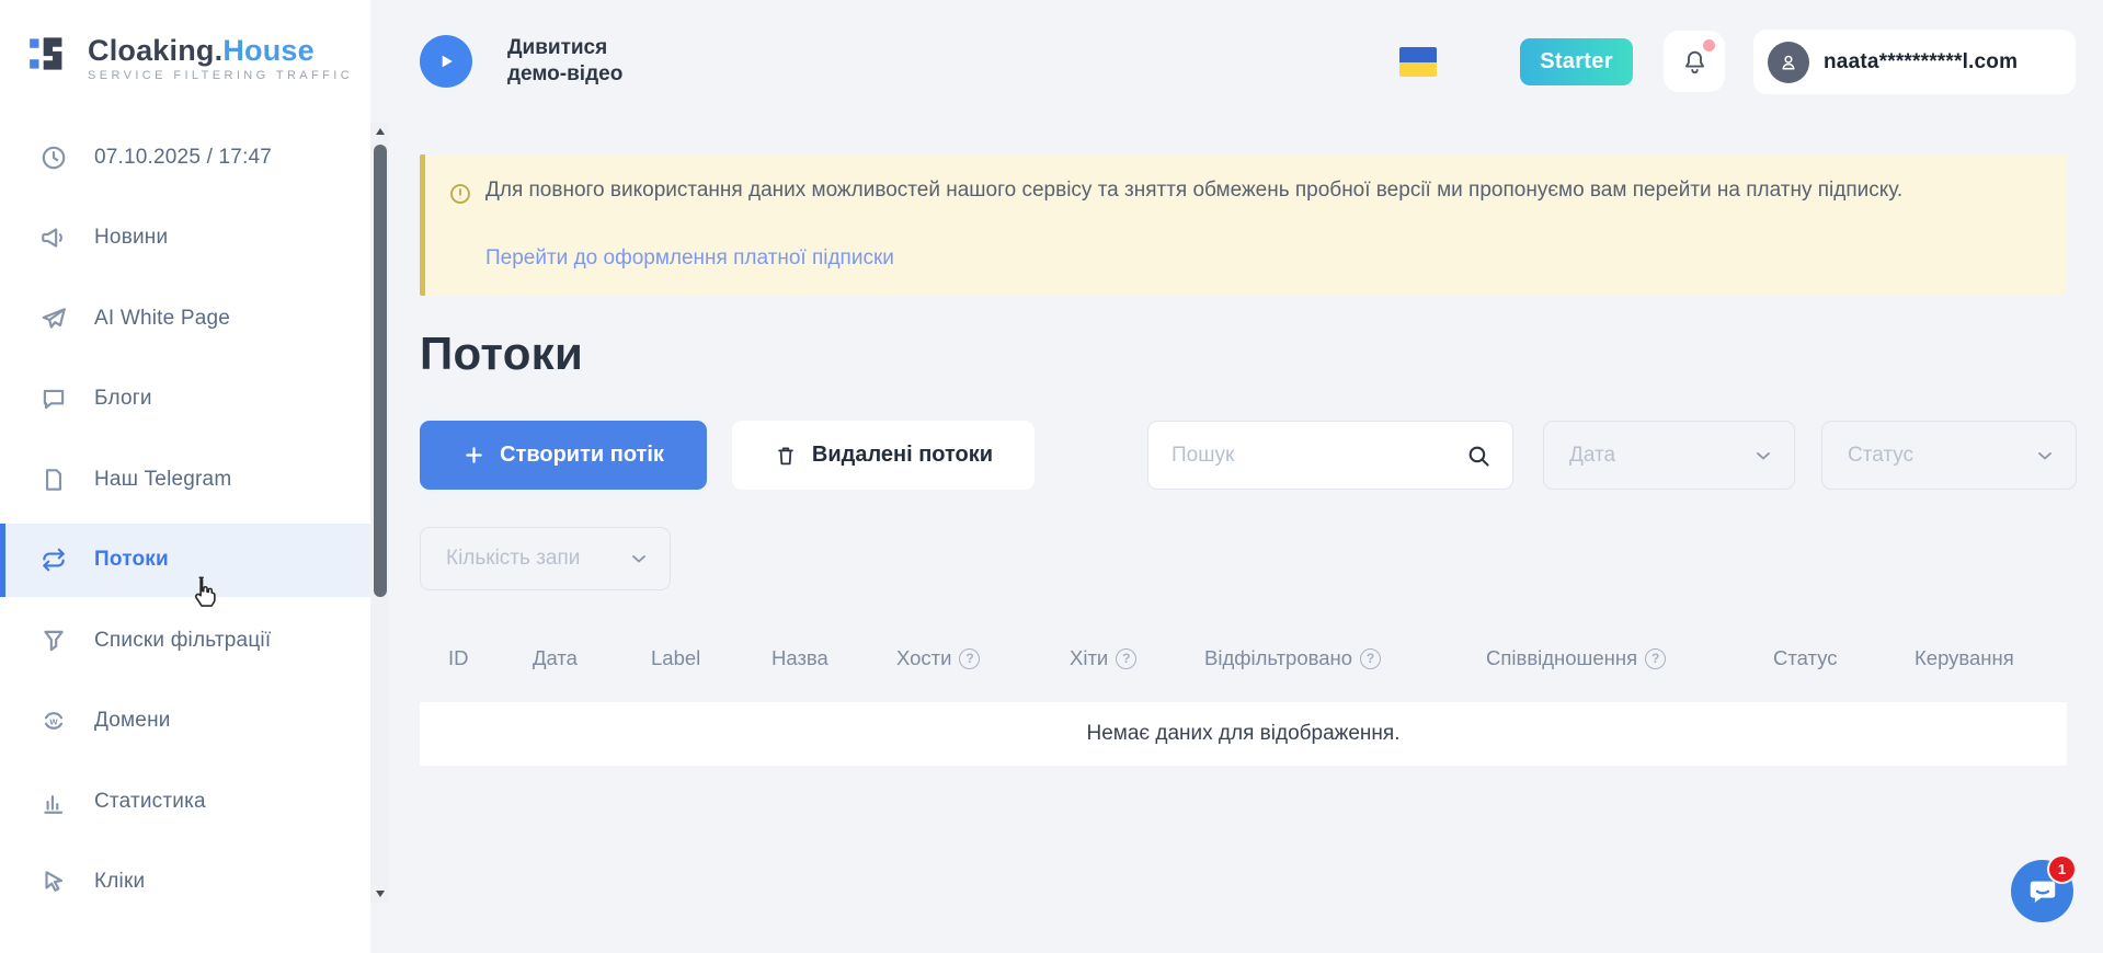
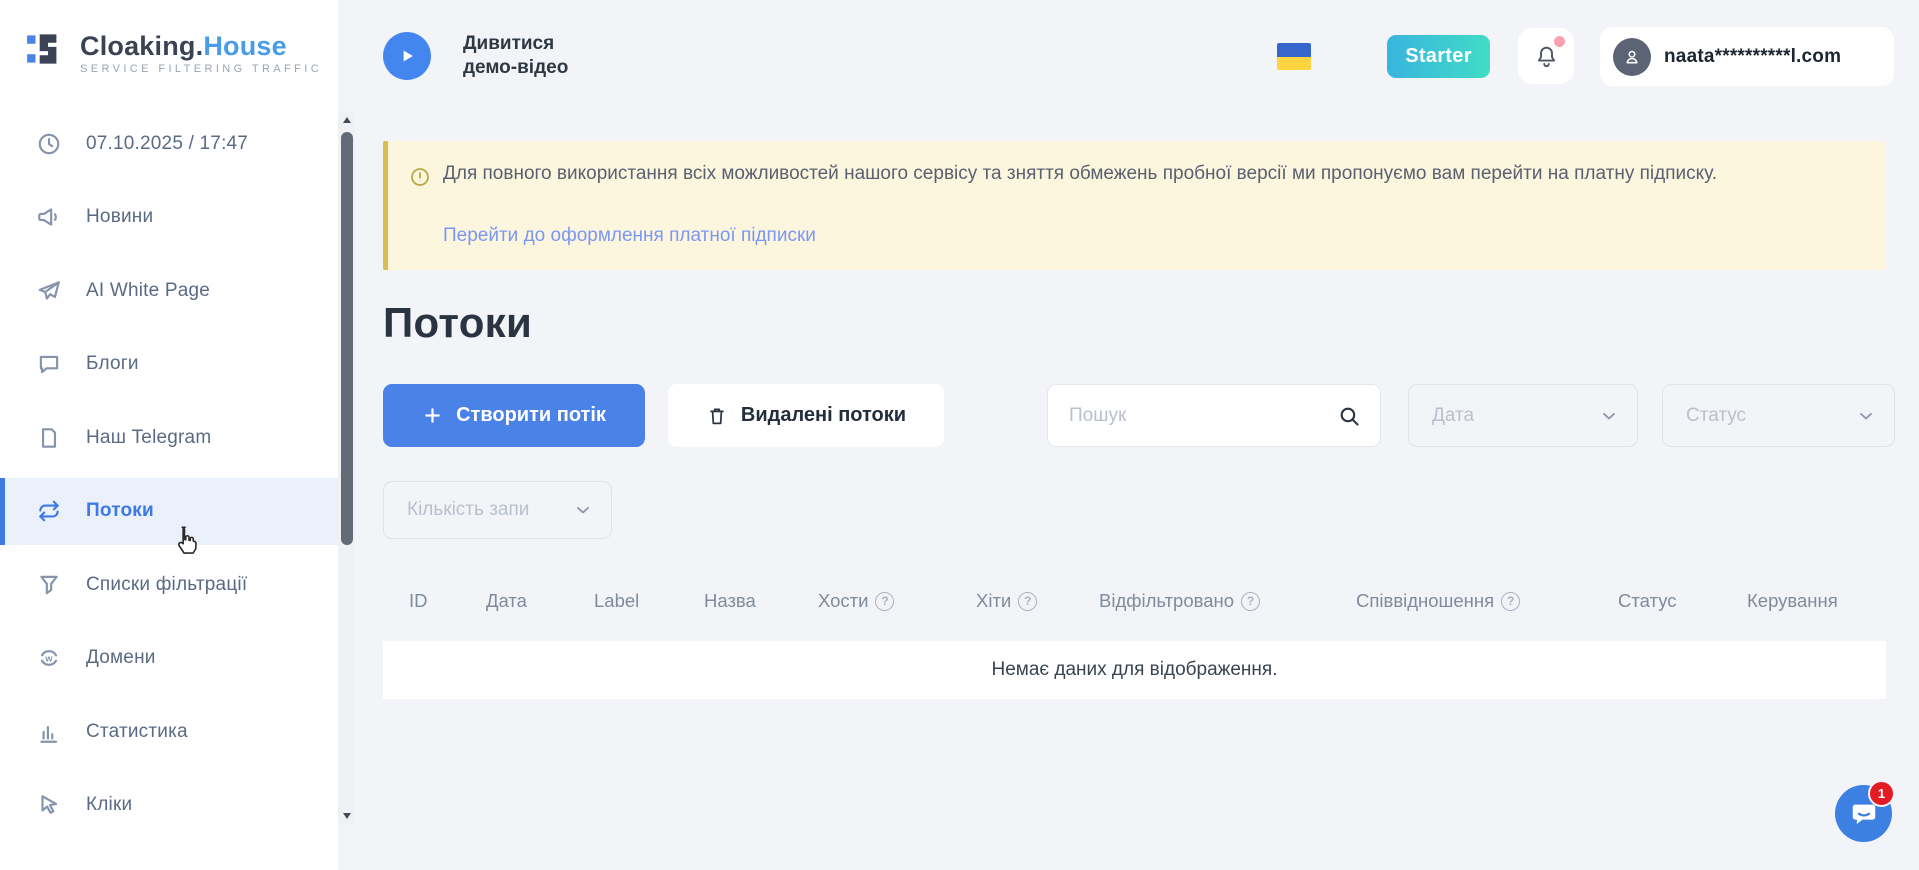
  Cloaking.House
  SERVICE FILTERING TRAFFIC
  07.10.2025 / 17:47
  Новини
  AI White Page
  Блоги
  Наш Telegram
  Потоки
  Списки фільтрації
  w
  Домени
  Статистика
  Кліки
  Дивитися демо-відео
  Starter
  naata**********l.com
- Для повного використання даних можливостей нашого сервісу та зняття обмежень пробної версії ми пропонуємо вам перейти на платну підписку.
+ Для повного використання всіх можливостей нашого сервісу та зняття обмежень пробної версії ми пропонуємо вам перейти на платну підписку.
  Перейти до оформлення платної підписки
  Потоки
  Створити потік
  Видалені потоки
  Пошук
  Дата
  Статус
  Кількість запи
  ID
  Дата
  Label
  Назва
  Хости
  Хіти
  Відфільтровано
  Співвідношення
  Статус
  Керування
  Немає даних для відображення.
  1
